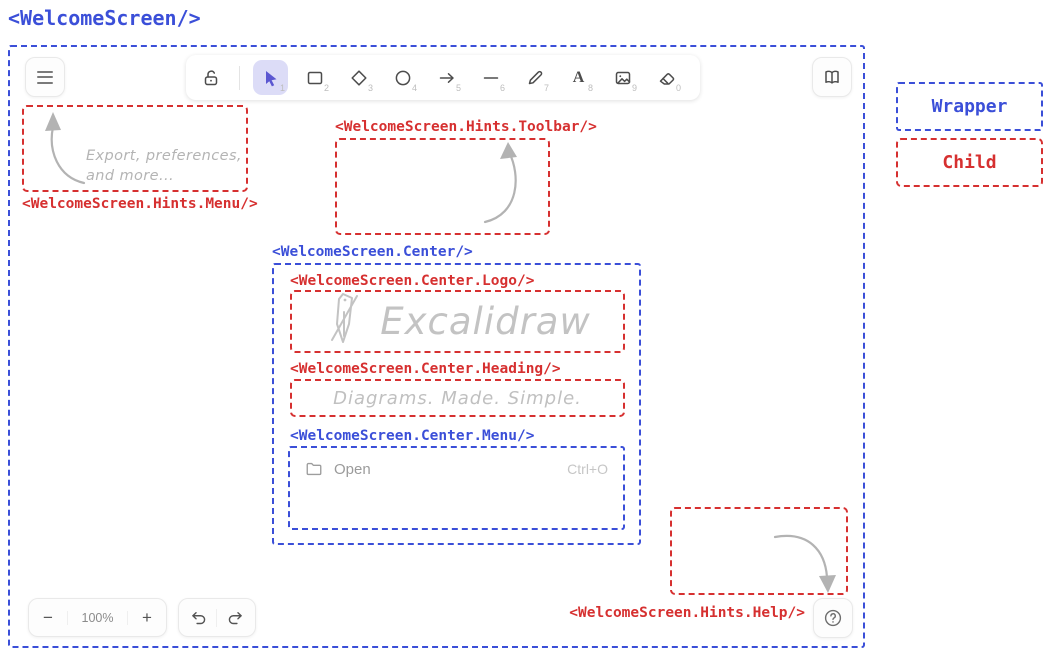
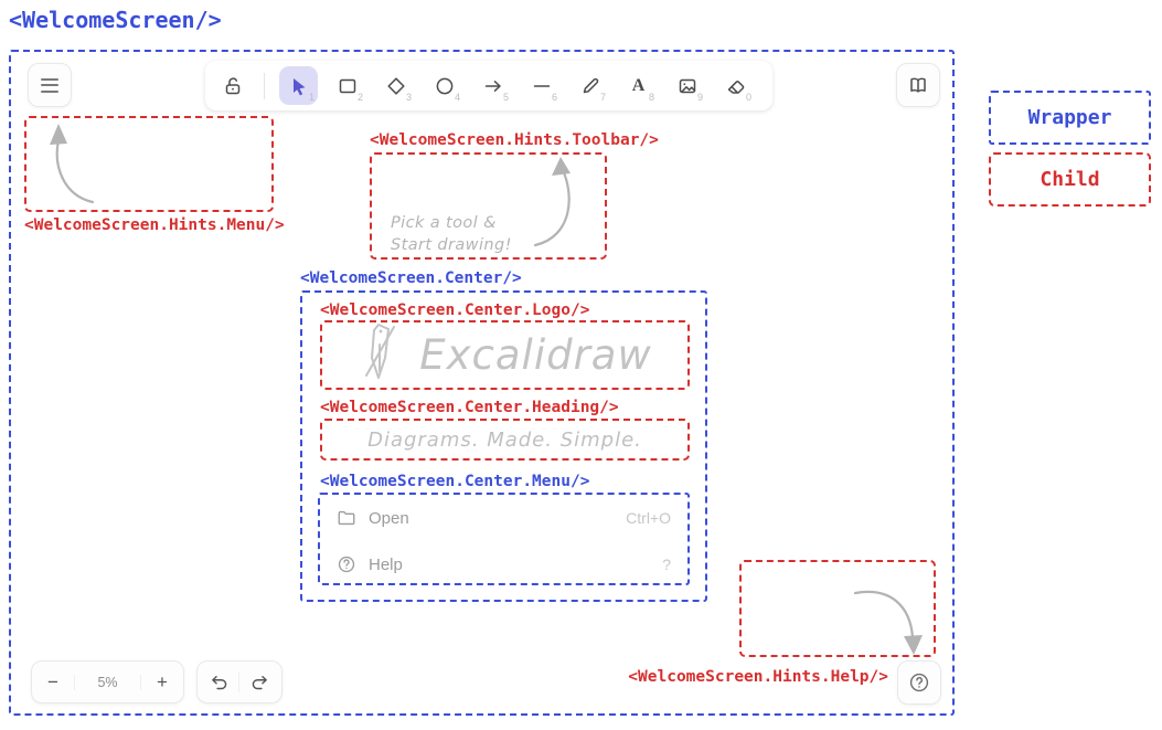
  <WelcomeScreen/>
  1
  2
  3
  4
  5
  6
  7
  A
  8
  9
  0
- Export, preferences,
- and more...
  <WelcomeScreen.Hints.Menu/>
  <WelcomeScreen.Hints.Toolbar/>
+ Pick a tool &
+ Start drawing!
  <WelcomeScreen.Center/>
  <WelcomeScreen.Center.Logo/>
  Excalidraw
  <WelcomeScreen.Center.Heading/>
  Diagrams. Made. Simple.
  <WelcomeScreen.Center.Menu/>
  Open
  Ctrl+O
+ Help
+ ?
  <WelcomeScreen.Hints.Help/>
  −
- 100%
+ 5%
  +
  Wrapper
  Child
